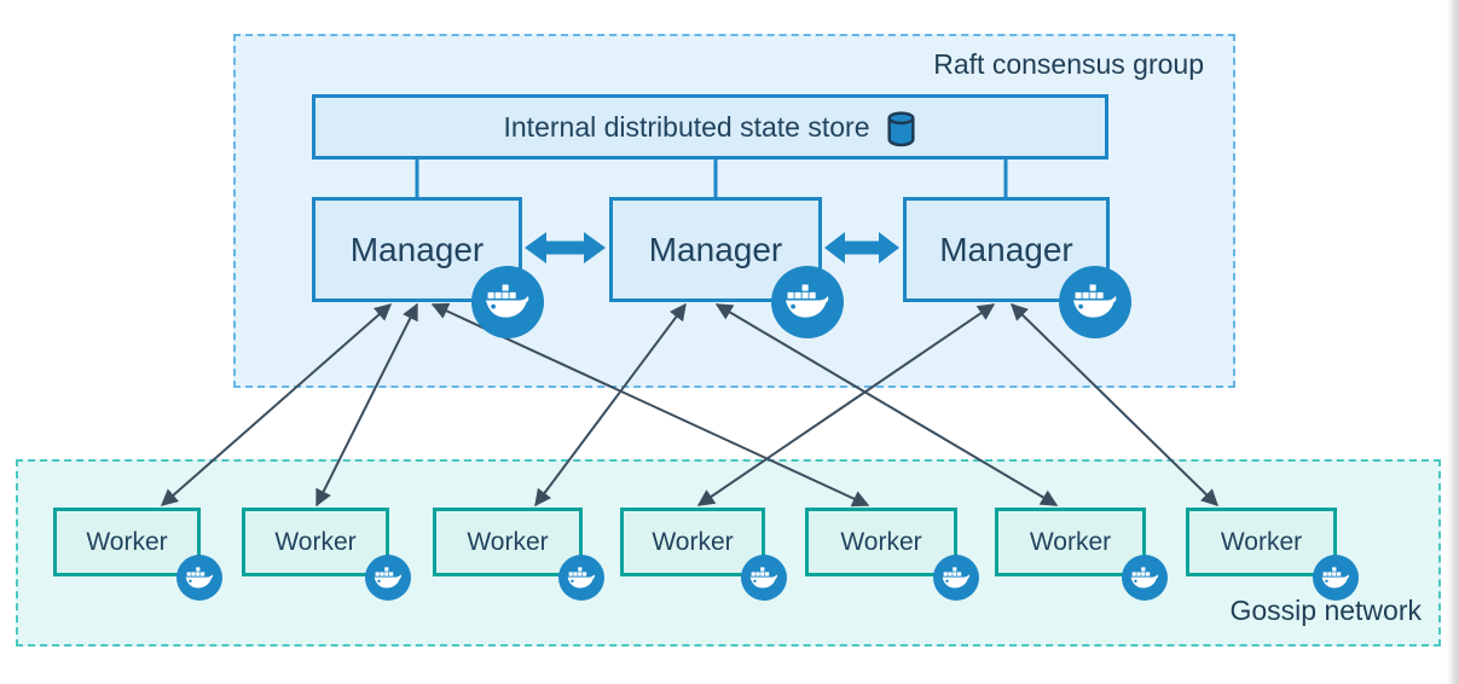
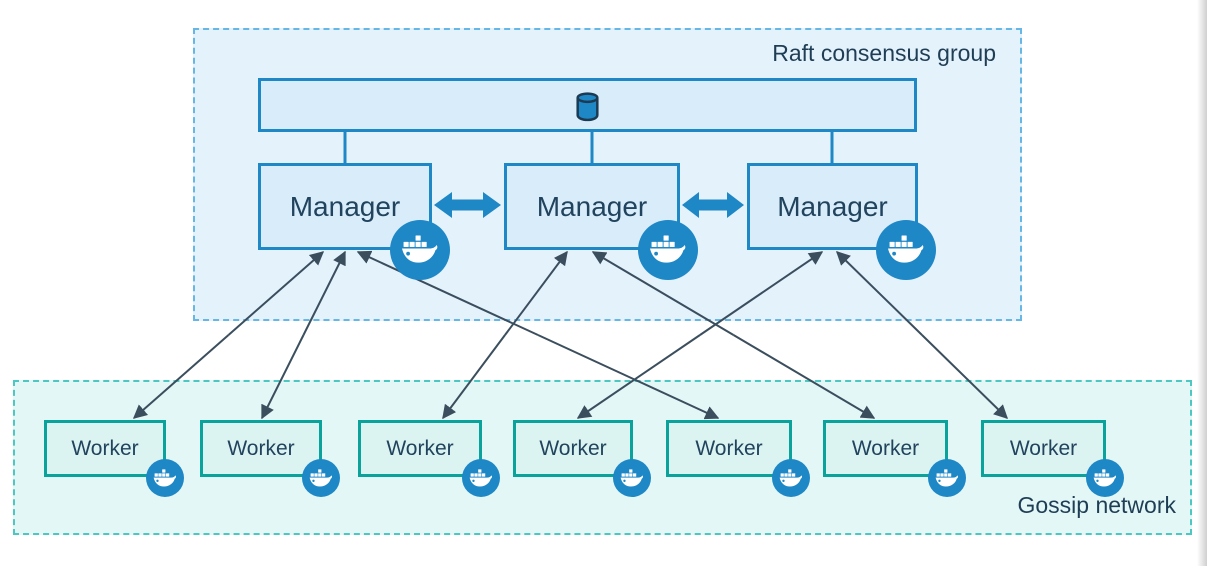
  Raft consensus group
  Gossip network
- Internal distributed state store
  Manager
  Manager
  Manager
  Worker
  Worker
  Worker
  Worker
  Worker
  Worker
  Worker
